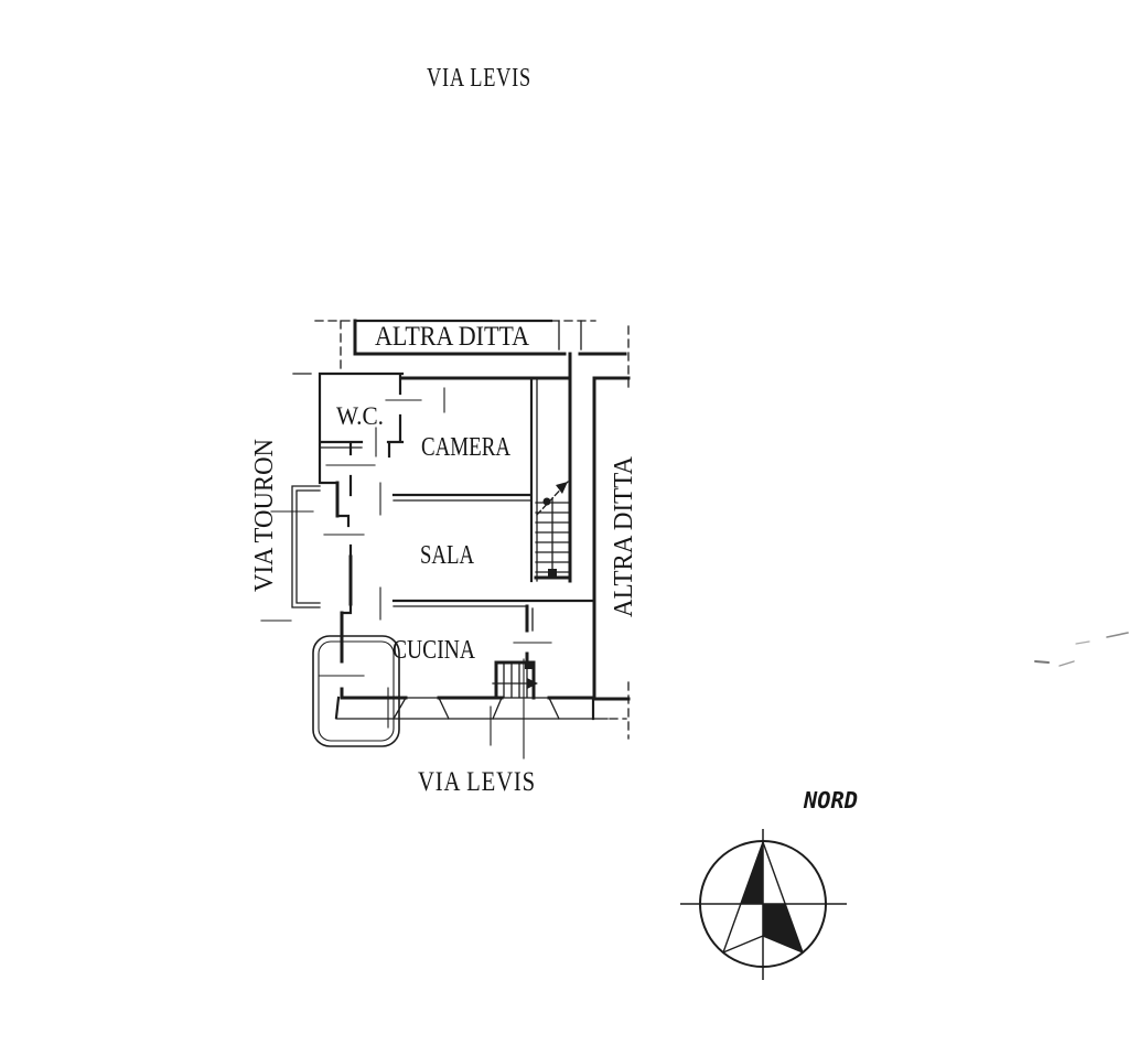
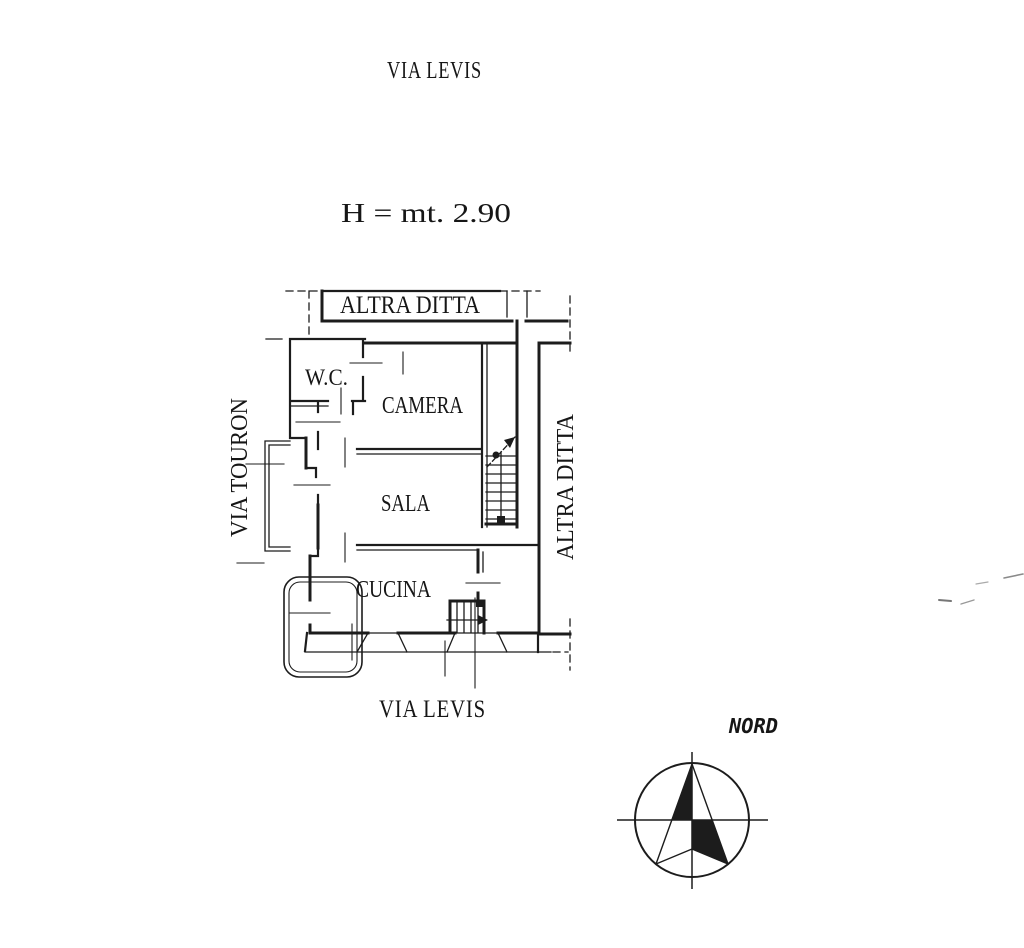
  VIA LEVIS
+ H = mt. 2.90
  ALTRA DITTA
  W.C.
  CAMERA
  SALA
  CUCINA
  VIA LEVIS
  NORD
